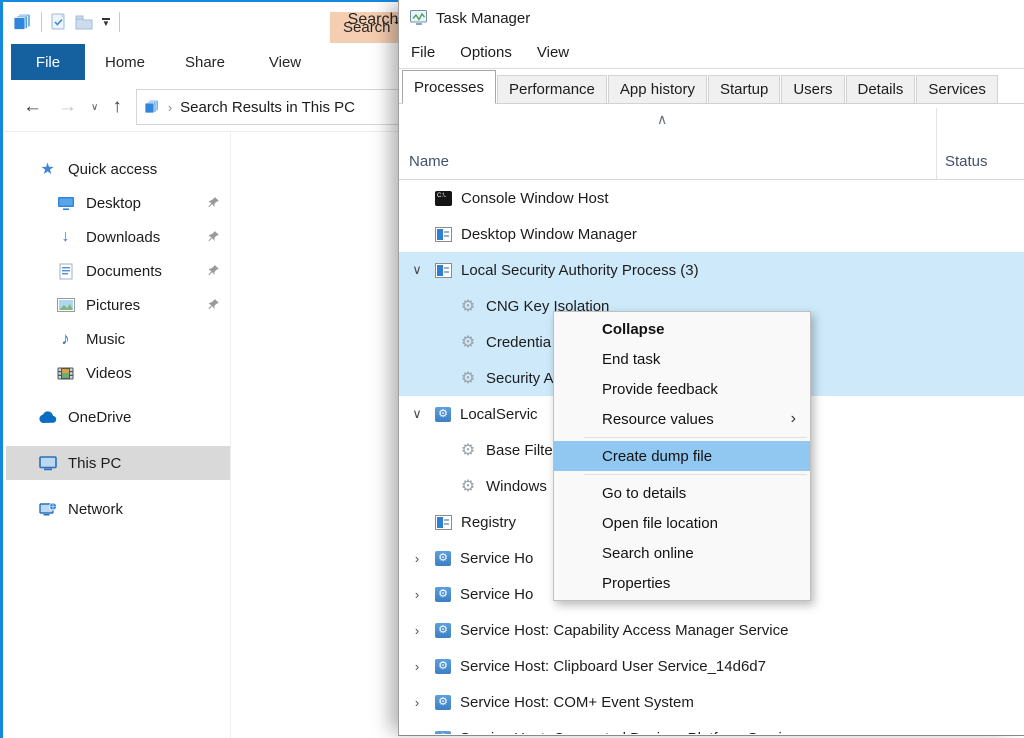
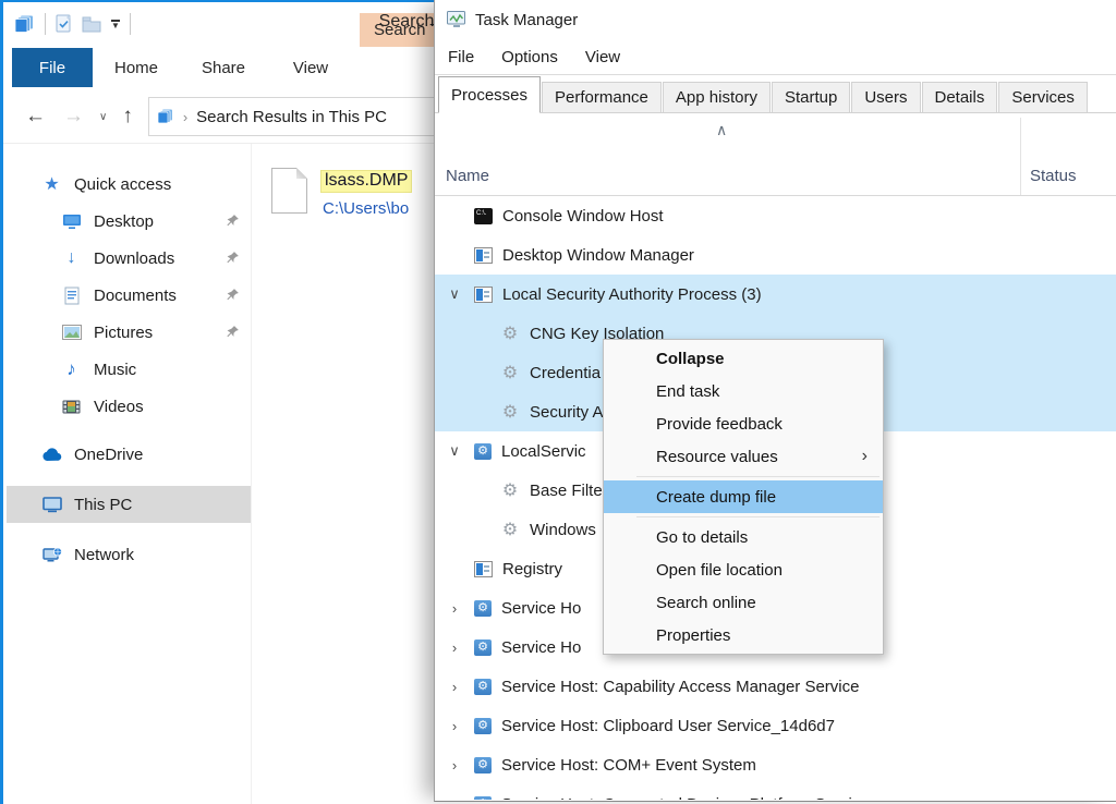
  ▼
  File
  Home
  Share
  View
  Search
  ←
  →
  ∨
  ↑
  ›
  Search Results in This PC
  ★
  Quick access
  Desktop
  ↓
  Downloads
  Documents
  Pictures
  ♪
  Music
  Videos
  OneDrive
  This PC
  Network
+ lsass.DMP
+ C:\Users\bo
  Task Manager
  File
  Options
  View
  Processes
  Performance
  App history
  Startup
  Users
  Details
  Services
  ∧
  Name
  Status
  Console Window Host
  Desktop Window Manager
  ∨
  Local Security Authority Process (3)
  ⚙
  CNG Key Isolation
  ⚙
  Credentia
  ⚙
  Security A
  ∨
  ⚙
  LocalServic
  ⚙
  Base Filte
  ⚙
  Windows
  Registry
  ›
  ⚙
  Service Ho
  ›
  ⚙
  Service Ho
  ›
  ⚙
  Service Host: Capability Access Manager Service
  ›
  ⚙
  Service Host: Clipboard User Service_14d6d7
  ›
  ⚙
  Service Host: COM+ Event System
  Collapse
  End task
  Provide feedback
  Resource values
  ›
  Create dump file
  Go to details
  Open file location
  Search online
  Properties
